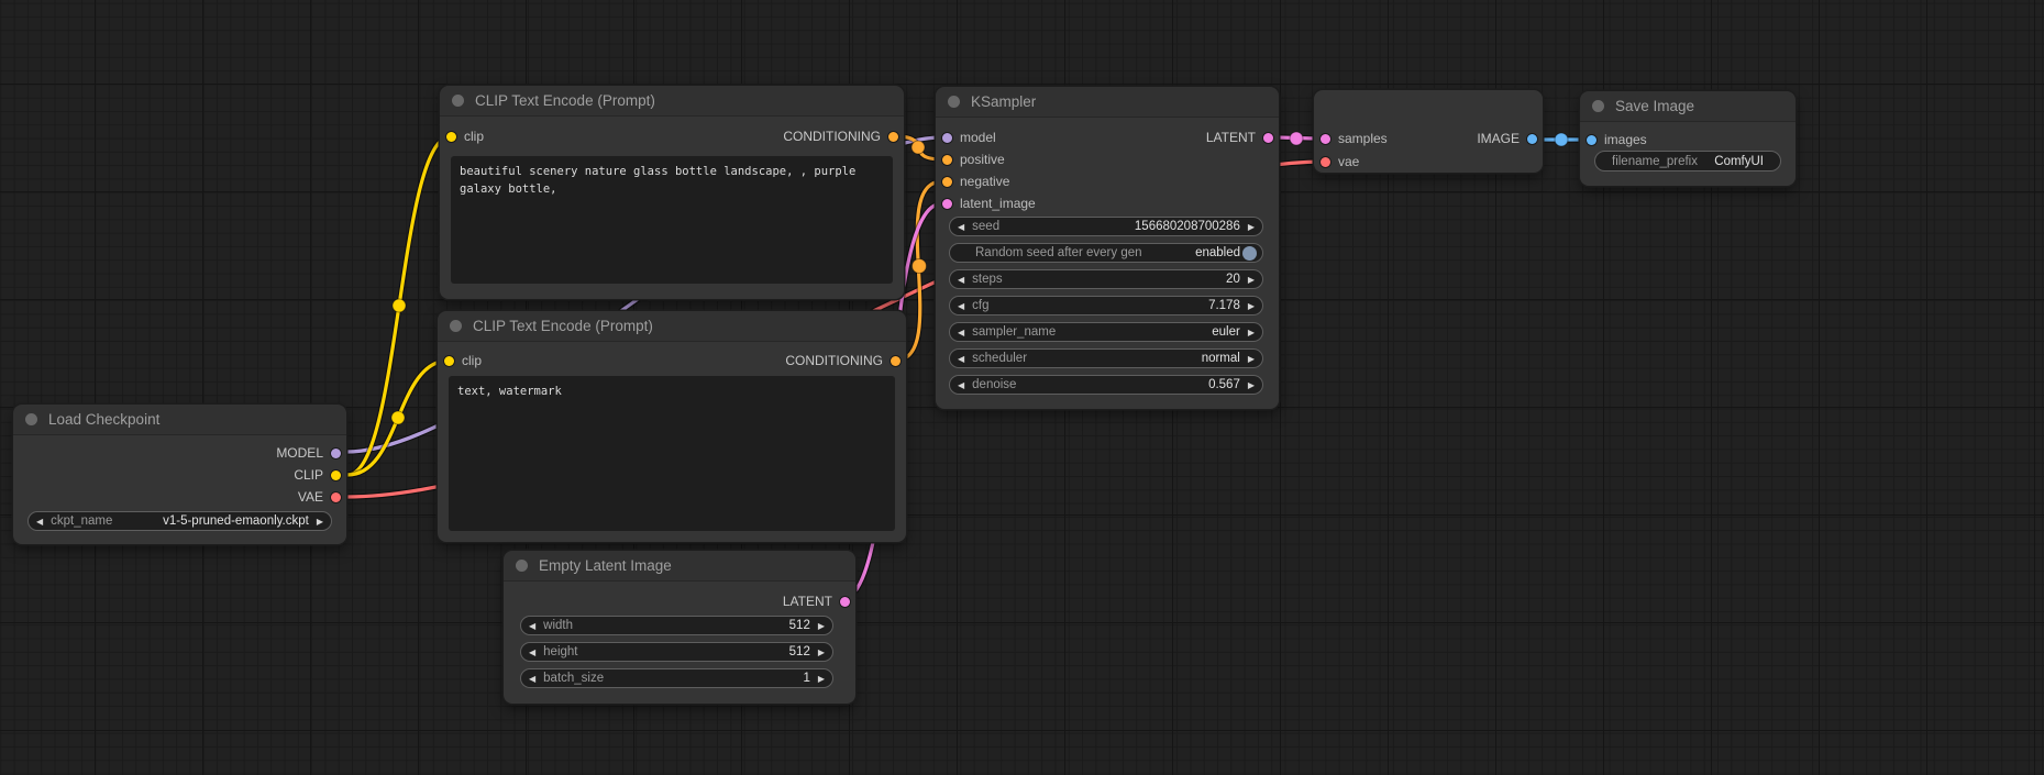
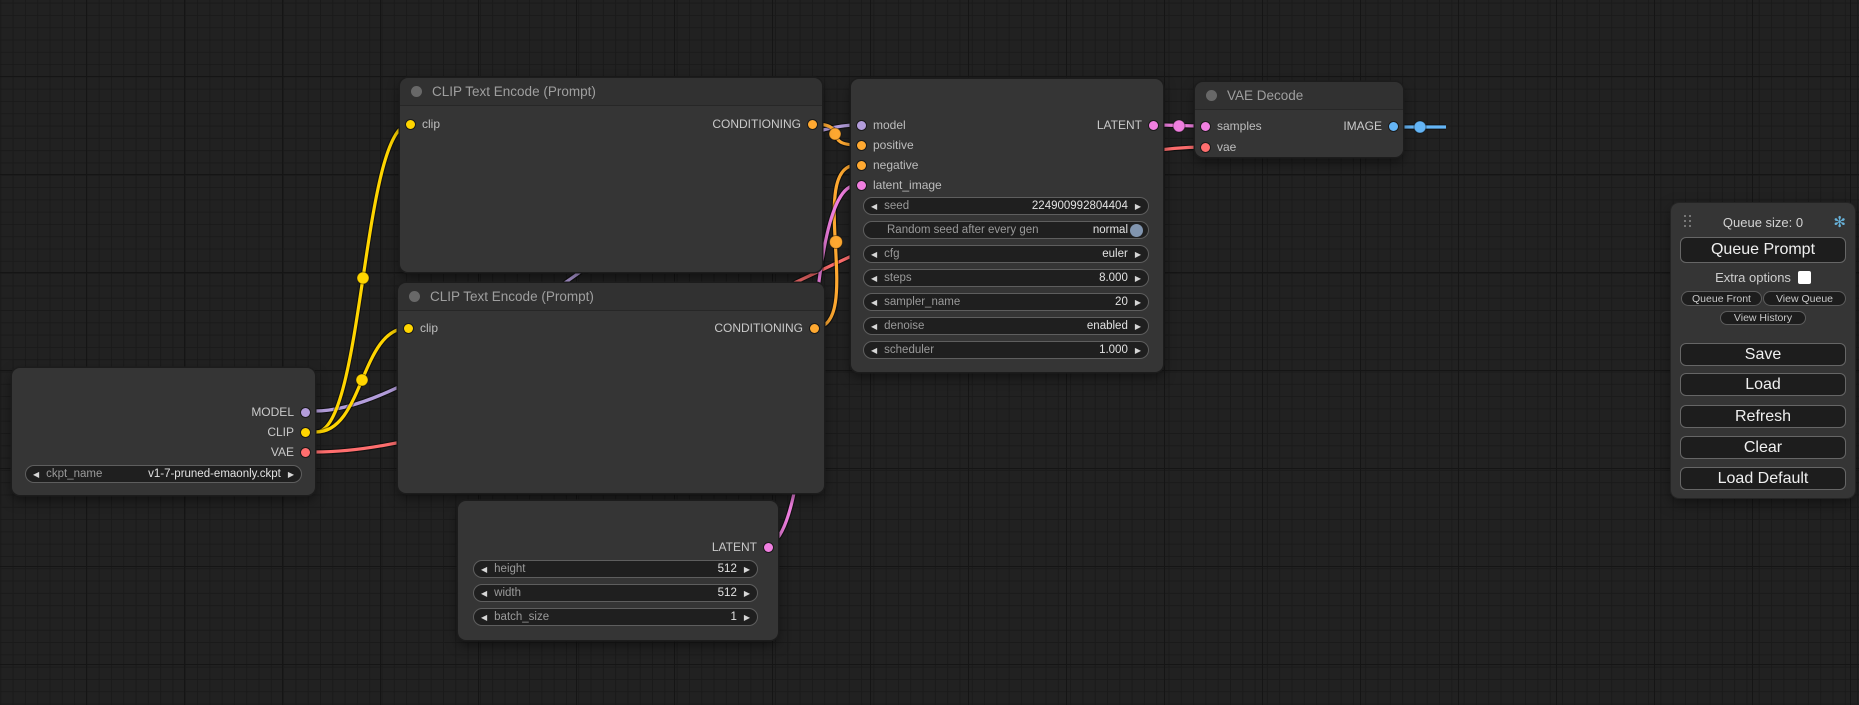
- Load Checkpoint
  MODEL
  CLIP
  VAE
  ◀
  ckpt_name
- v1-5-pruned-emaonly.ckpt
+ v1-7-pruned-emaonly.ckpt
  ▶
  CLIP Text Encode (Prompt)
  clip
  CONDITIONING
- beautiful scenery nature glass bottle landscape, , purple galaxy bottle,
  CLIP Text Encode (Prompt)
  clip
  CONDITIONING
- text, watermark
- KSampler
  model
  positive
  negative
  latent_image
  LATENT
  ◀
  seed
- 156680208700286
+ 224900992804404
  ▶
  Random seed after every gen
- enabled
+ normal
  ◀
- steps
+ cfg
- 20
+ euler
  ▶
  ◀
- cfg
+ steps
- 7.178
+ 8.000
  ▶
  ◀
  sampler_name
- euler
+ 20
  ▶
  ◀
- scheduler
+ denoise
- normal
+ enabled
  ▶
  ◀
- denoise
+ scheduler
- 0.567
+ 1.000
  ▶
+ VAE Decode
  samples
  vae
  IMAGE
- Save Image
- images
- filename_prefix
- ComfyUI
- Empty Latent Image
  LATENT
  ◀
- width
+ height
  512
  ▶
  ◀
- height
+ width
  512
  ▶
  ◀
  batch_size
  1
  ▶
+ Queue size: 0
+ ✻
+ Queue Prompt
+ Extra options
+ Queue Front
+ View Queue
+ View History
+ Save
+ Load
+ Refresh
+ Clear
+ Load Default
